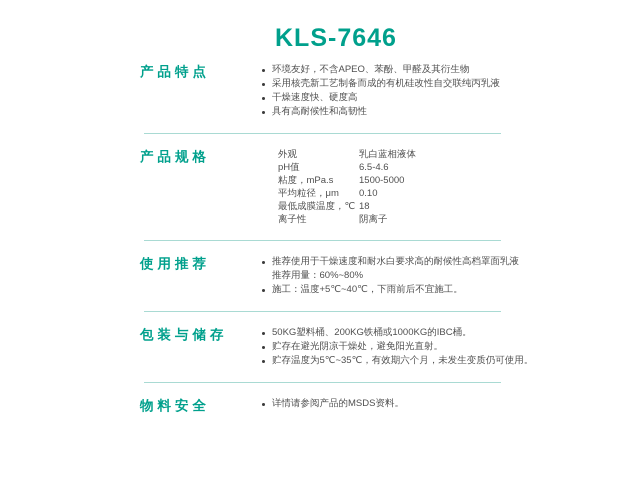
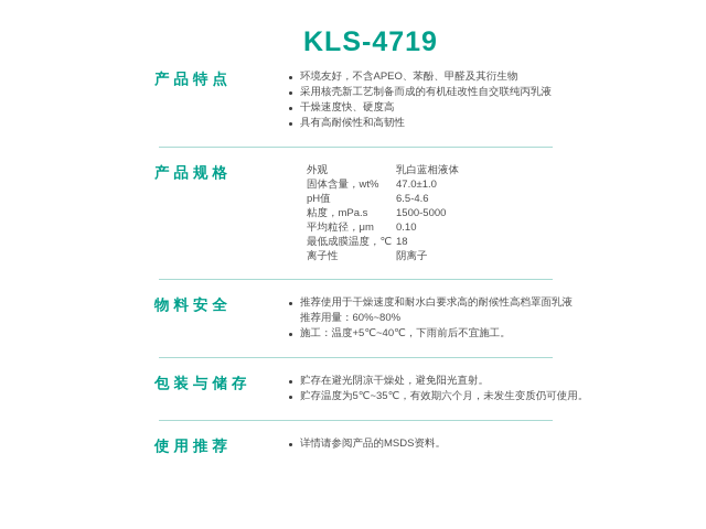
- KLS-7646
+ KLS-4719
  产品特点
  环境友好，不含APEO、苯酚、甲醛及其衍生物
  采用核壳新工艺制备而成的有机硅改性自交联纯丙乳液
  干燥速度快、硬度高
  具有高耐候性和高韧性
  产品规格
  外观
  乳白蓝相液体
+ 固体含量，wt%
+ 47.0±1.0
  pH值
  6.5-4.6
  粘度，mPa.s
  1500-5000
  平均粒径，μm
  0.10
  最低成膜温度，℃
  18
  离子性
  阴离子
- 使用推荐
+ 物料安全
  推荐使用于干燥速度和耐水白要求高的耐候性高档罩面乳液
  推荐用量：60%~80%
  施工：温度+5℃~40℃，下雨前后不宜施工。
  包装与储存
- 50KG塑料桶、200KG铁桶或1000KG的IBC桶。
  贮存在避光阴凉干燥处，避免阳光直射。
  贮存温度为5℃~35℃，有效期六个月，未发生变质仍可使用。
- 物料安全
+ 使用推荐
  详情请参阅产品的MSDS资料。
